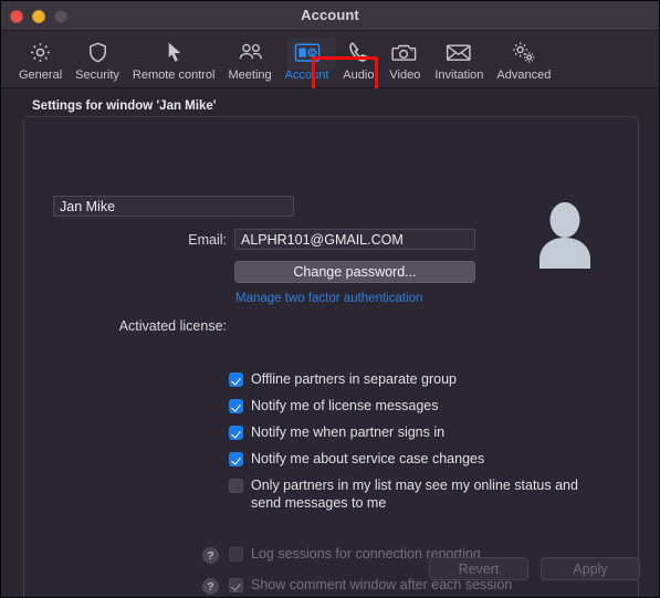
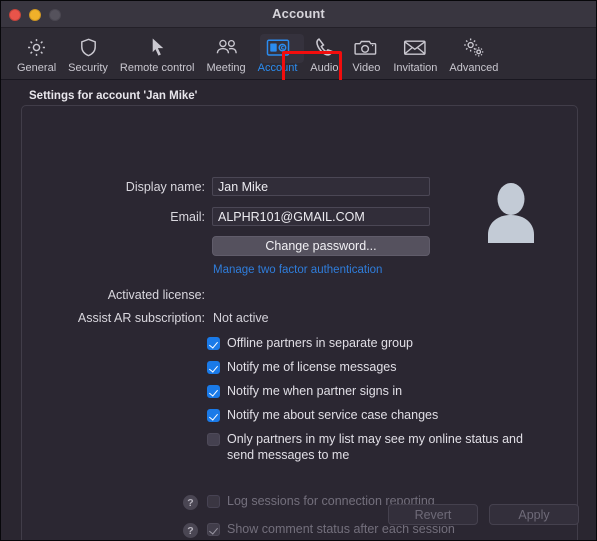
  Account
  General
  Security
  Remote control
  Meeting
  Account
  Audio
  Video
  Invitation
  Advanced
- Settings for window 'Jan Mike'
+ Settings for account 'Jan Mike'
+ Display name:
  Jan Mike
  Email:
  ALPHR101@GMAIL.COM
  Change password...
  Manage two factor authentication
  Activated license:
+ Assist AR subscription:
+ Not active
  Offline partners in separate group
  Notify me of license messages
  Notify me when partner signs in
  Notify me about service case changes
  Only partners in my list may see my online status and send messages to me
  ?
  Log sessions for connection reporting
  ?
- Show comment window after each session
+ Show comment status after each session
  Revert
  Apply
